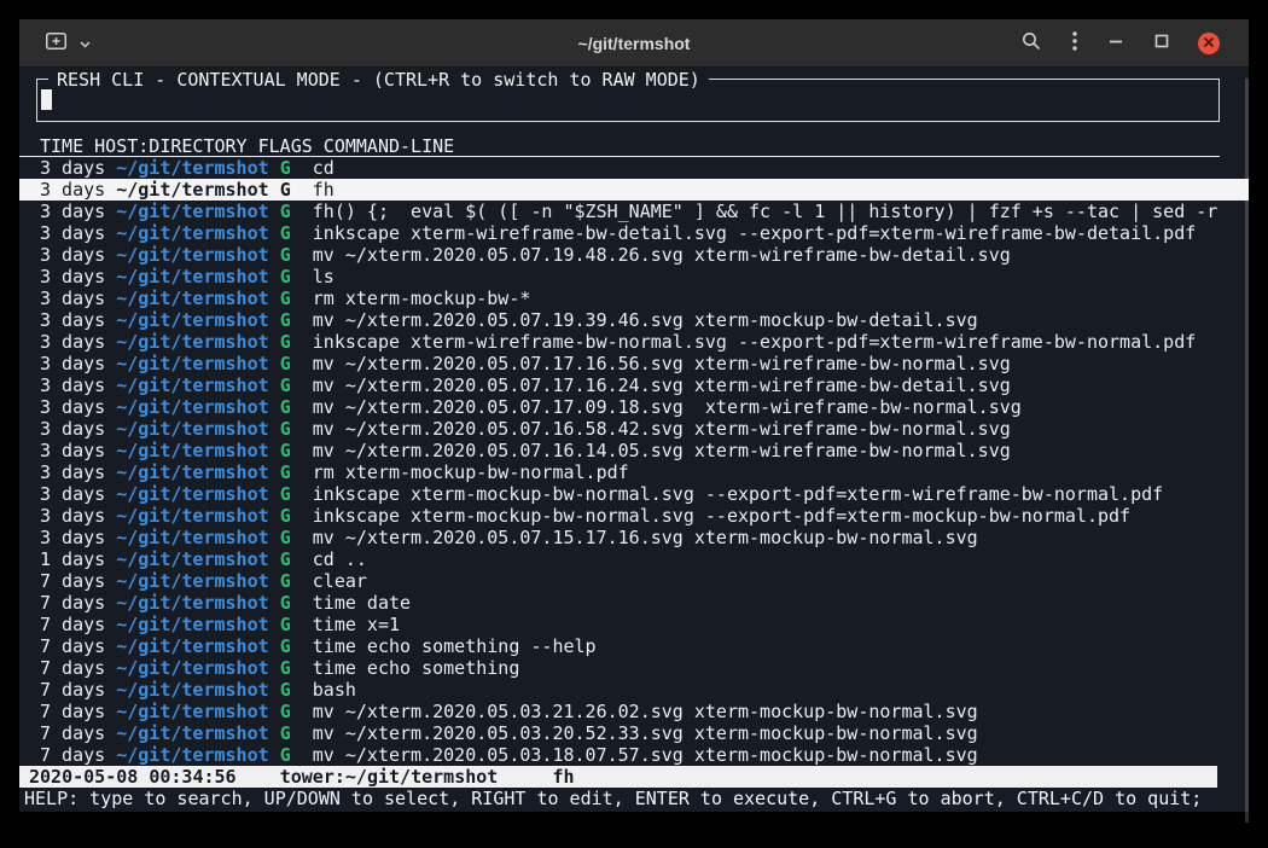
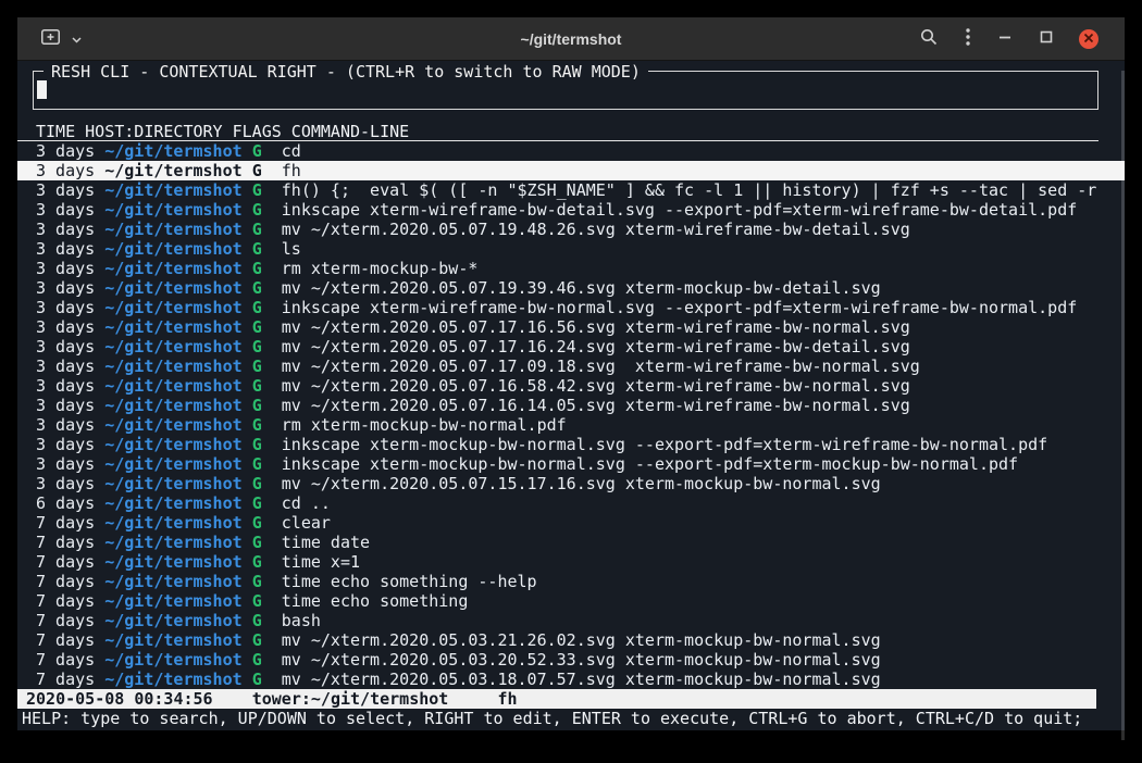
  ~/git/termshot
- RESH CLI - CONTEXTUAL MODE - (CTRL+R to switch to RAW MODE)
+ RESH CLI - CONTEXTUAL RIGHT - (CTRL+R to switch to RAW MODE)
  TIME HOST:DIRECTORY FLAGS COMMAND-LINE
  3 days ~/git/termshot G cd
  3 days ~/git/termshot G fh
  3 days ~/git/termshot G fh() {; eval $( ([ -n "$ZSH_NAME" ] && fc -l 1 || history) | fzf +s --tac | sed -r
  3 days ~/git/termshot G inkscape xterm-wireframe-bw-detail.svg --export-pdf=xterm-wireframe-bw-detail.pdf
  3 days ~/git/termshot G mv ~/xterm.2020.05.07.19.48.26.svg xterm-wireframe-bw-detail.svg
  3 days ~/git/termshot G ls
  3 days ~/git/termshot G rm xterm-mockup-bw-*
  3 days ~/git/termshot G mv ~/xterm.2020.05.07.19.39.46.svg xterm-mockup-bw-detail.svg
  3 days ~/git/termshot G inkscape xterm-wireframe-bw-normal.svg --export-pdf=xterm-wireframe-bw-normal.pdf
  3 days ~/git/termshot G mv ~/xterm.2020.05.07.17.16.56.svg xterm-wireframe-bw-normal.svg
  3 days ~/git/termshot G mv ~/xterm.2020.05.07.17.16.24.svg xterm-wireframe-bw-detail.svg
  3 days ~/git/termshot G mv ~/xterm.2020.05.07.17.09.18.svg xterm-wireframe-bw-normal.svg
  3 days ~/git/termshot G mv ~/xterm.2020.05.07.16.58.42.svg xterm-wireframe-bw-normal.svg
  3 days ~/git/termshot G mv ~/xterm.2020.05.07.16.14.05.svg xterm-wireframe-bw-normal.svg
  3 days ~/git/termshot G rm xterm-mockup-bw-normal.pdf
  3 days ~/git/termshot G inkscape xterm-mockup-bw-normal.svg --export-pdf=xterm-wireframe-bw-normal.pdf
  3 days ~/git/termshot G inkscape xterm-mockup-bw-normal.svg --export-pdf=xterm-mockup-bw-normal.pdf
  3 days ~/git/termshot G mv ~/xterm.2020.05.07.15.17.16.svg xterm-mockup-bw-normal.svg
- 1 days ~/git/termshot G cd ..
+ 6 days ~/git/termshot G cd ..
  7 days ~/git/termshot G clear
  7 days ~/git/termshot G time date
  7 days ~/git/termshot G time x=1
  7 days ~/git/termshot G time echo something --help
  7 days ~/git/termshot G time echo something
  7 days ~/git/termshot G bash
  7 days ~/git/termshot G mv ~/xterm.2020.05.03.21.26.02.svg xterm-mockup-bw-normal.svg
  7 days ~/git/termshot G mv ~/xterm.2020.05.03.20.52.33.svg xterm-mockup-bw-normal.svg
  7 days ~/git/termshot G mv ~/xterm.2020.05.03.18.07.57.svg xterm-mockup-bw-normal.svg
  2020-05-08 00:34:56 tower:~/git/termshot fh
  HELP: type to search, UP/DOWN to select, RIGHT to edit, ENTER to execute, CTRL+G to abort, CTRL+C/D to quit;
